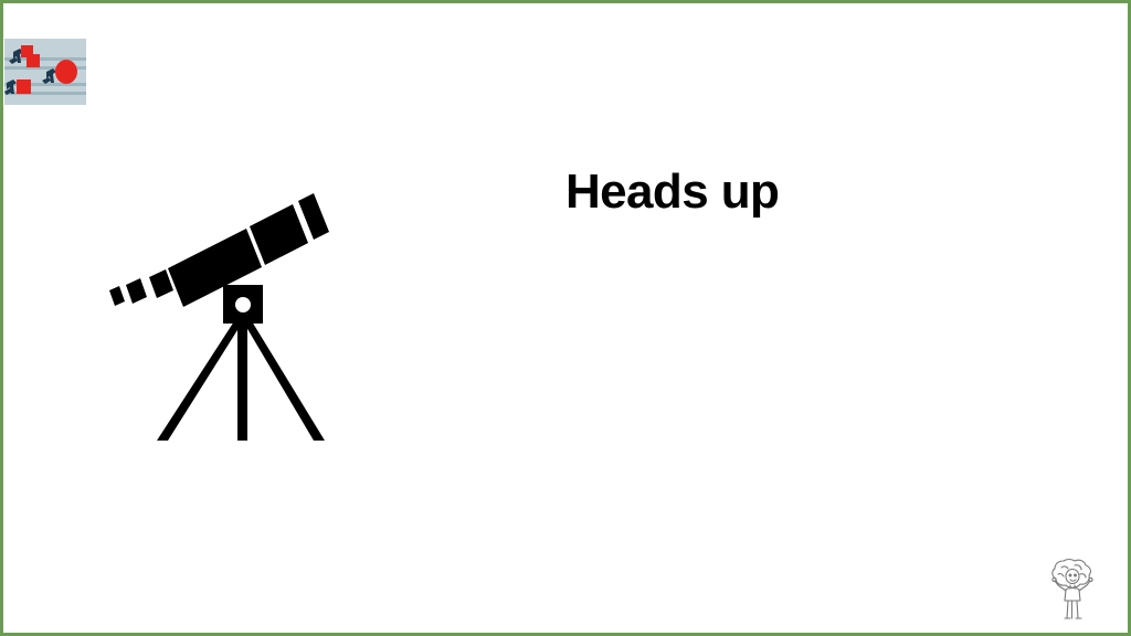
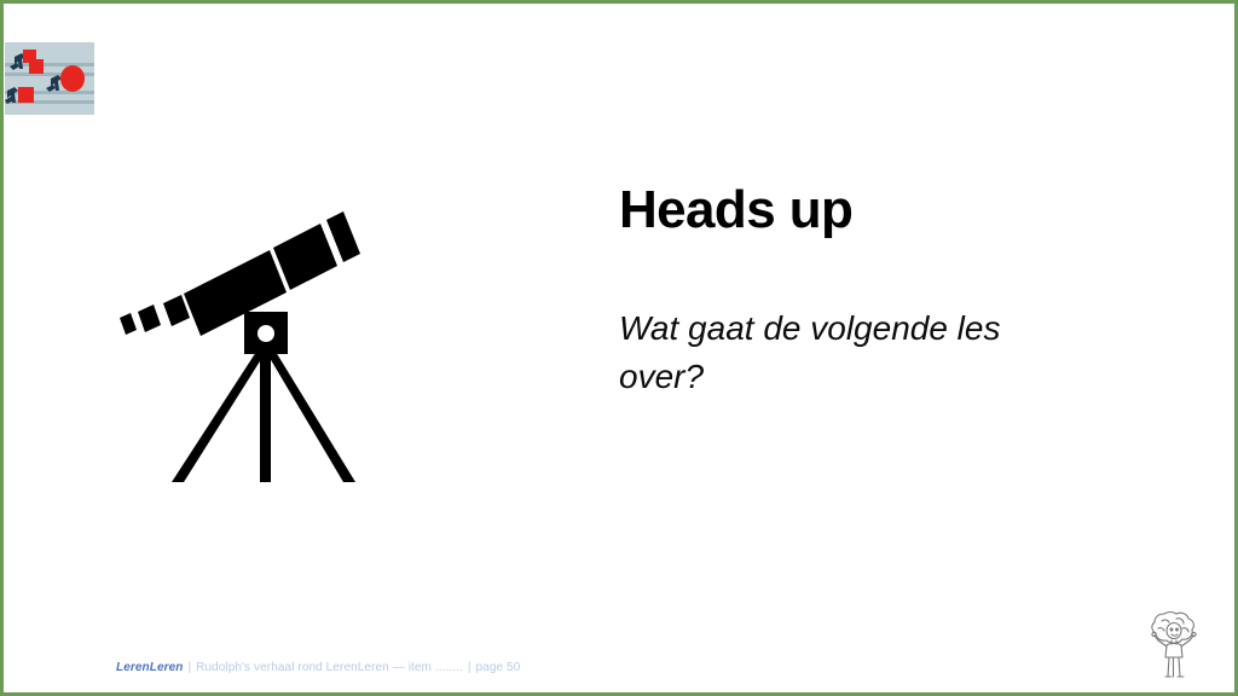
  Heads up
+ Wat gaat de volgende les over?
+ LerenLeren | Rudolph's verhaal rond LerenLeren — item ........ | page 50
